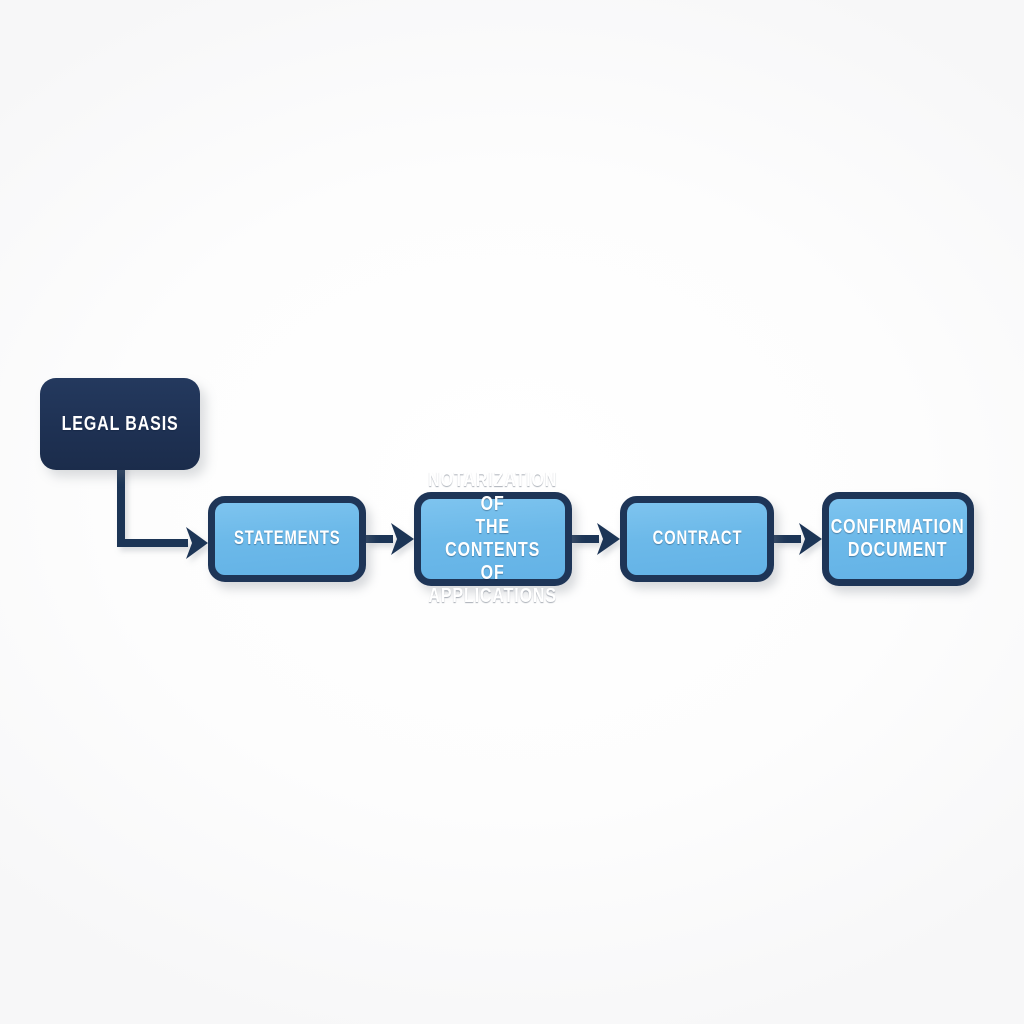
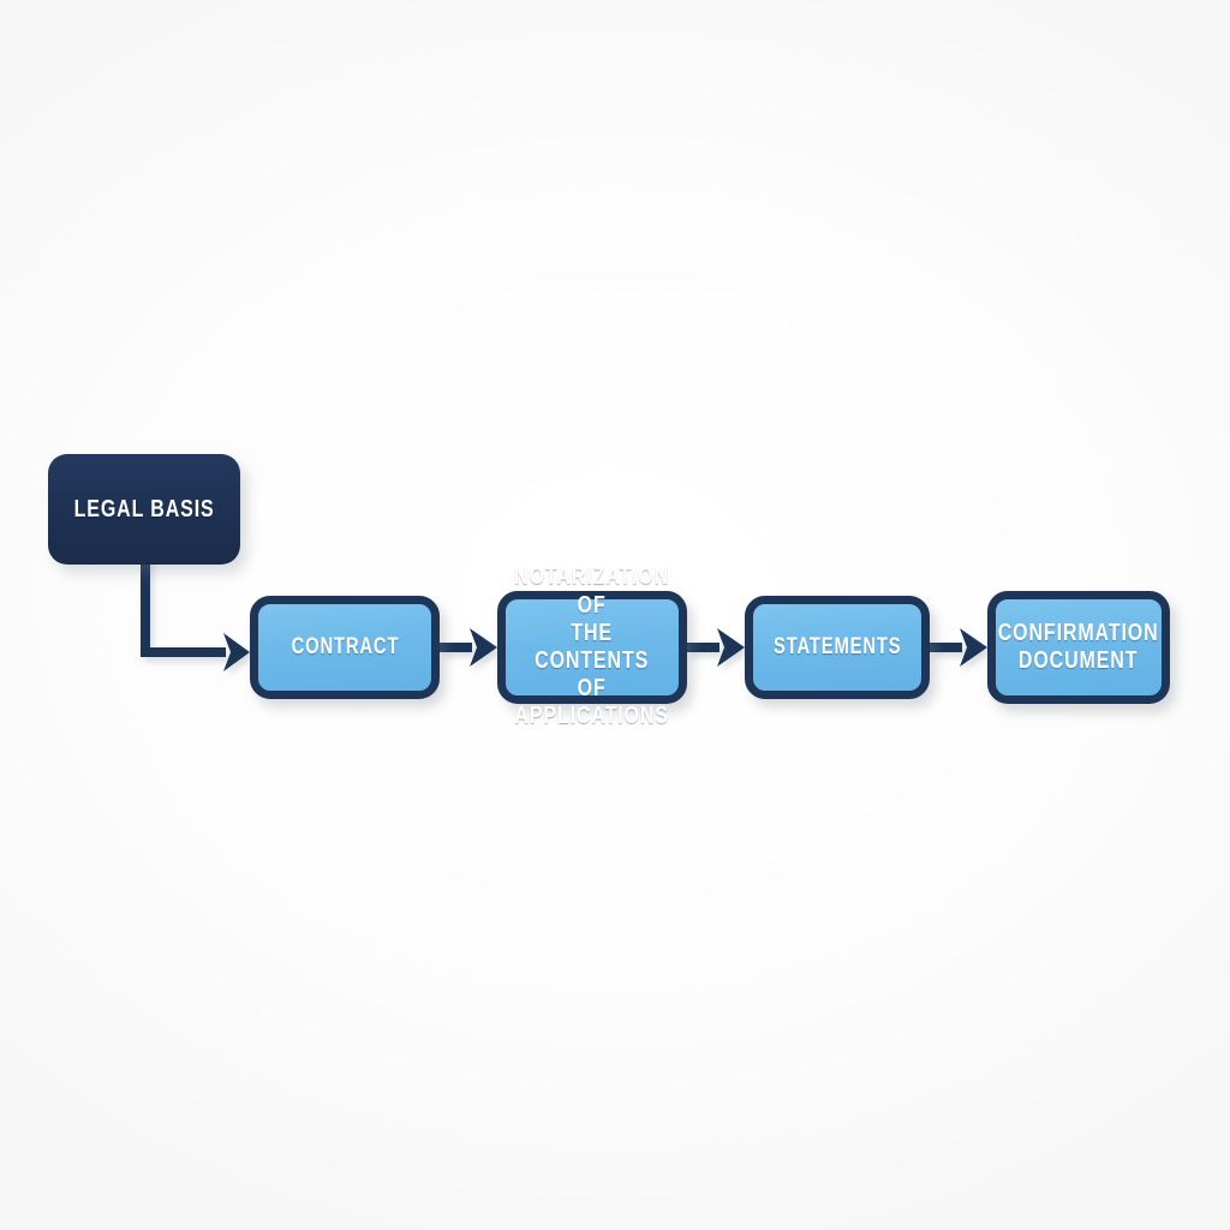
  LEGAL BASIS
- STATEMENTS
+ CONTRACT
  NOTARIZATION OF
  THE CONTENTS
  OF APPLICATIONS
- CONTRACT
+ STATEMENTS
  CONFIRMATION
  DOCUMENT
